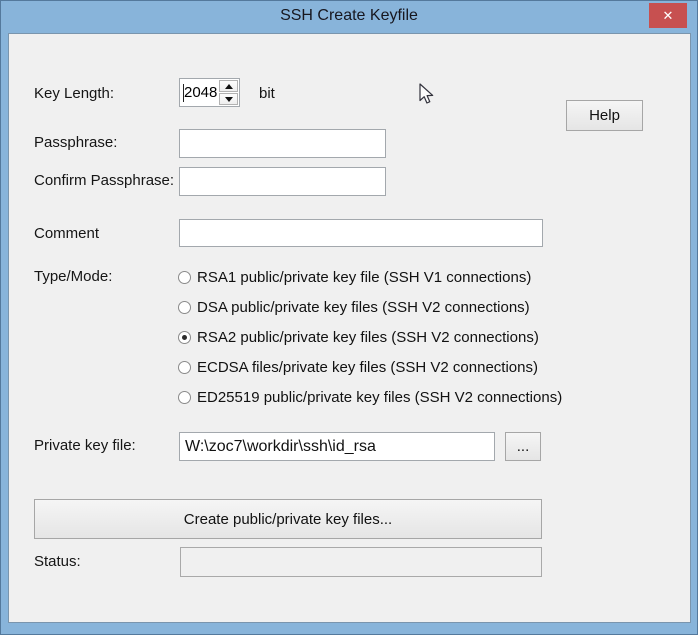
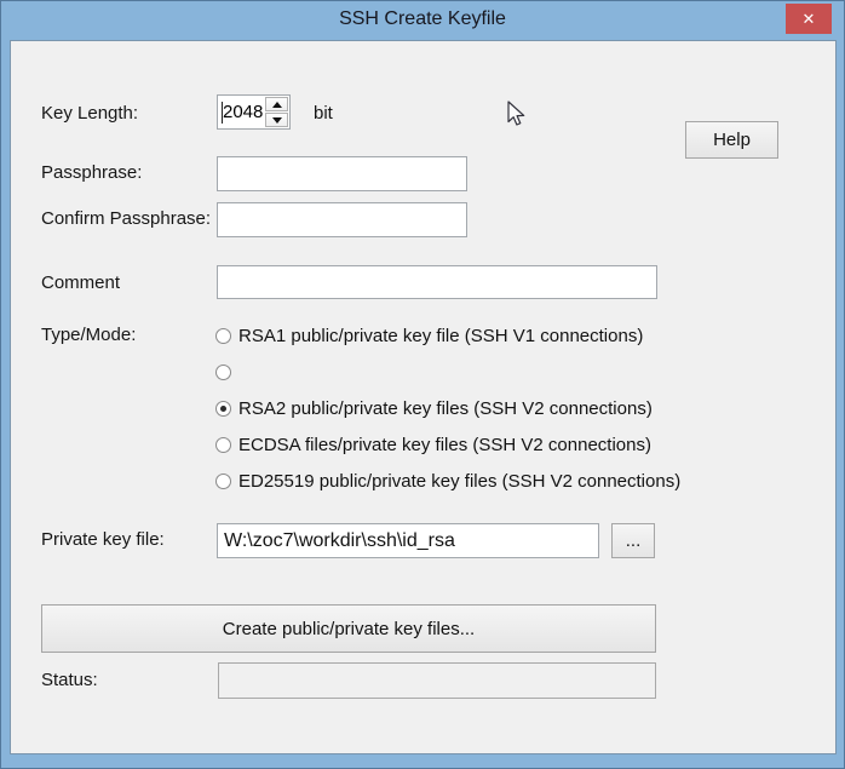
  SSH Create Keyfile
  ✕
  Key Length:
  2048
  bit
  Passphrase:
  Confirm Passphrase:
  Comment
  Type/Mode:
  RSA1 public/private key file (SSH V1 connections)
- DSA public/private key files (SSH V2 connections)
  RSA2 public/private key files (SSH V2 connections)
  ECDSA files/private key files (SSH V2 connections)
  ED25519 public/private key files (SSH V2 connections)
  Private key file:
  W:\zoc7\workdir\ssh\id_rsa
  ...
  Create public/private key files...
  Status:
  Help
